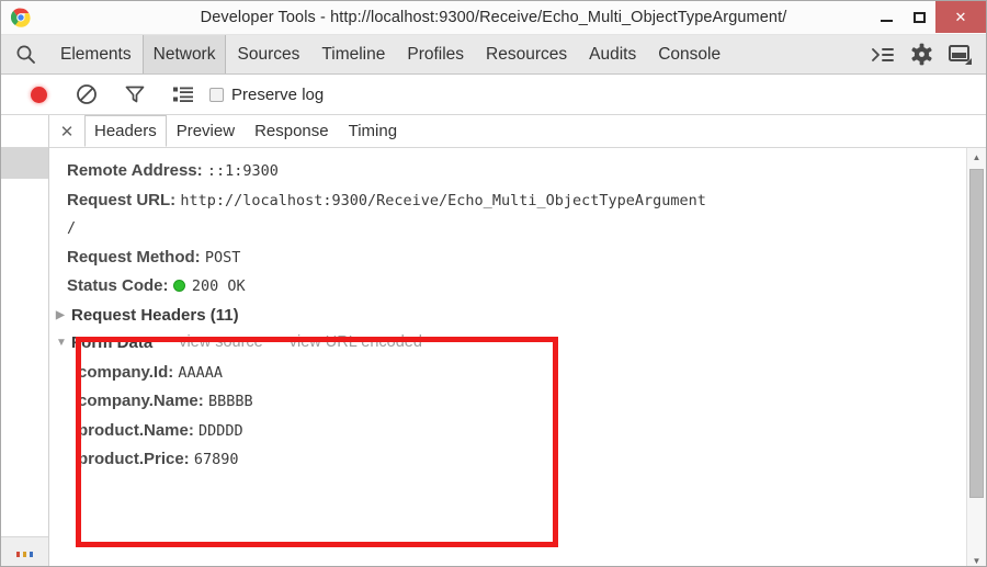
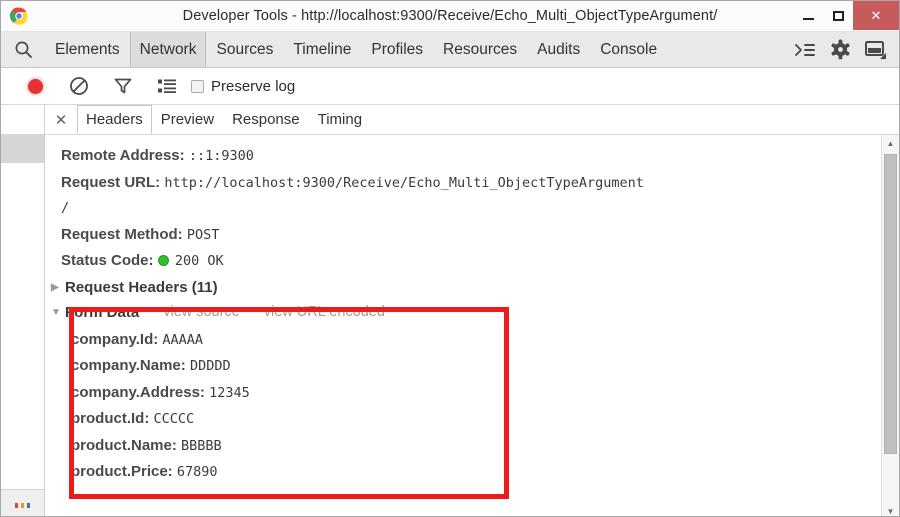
  Developer Tools - http://localhost:9300/Receive/Echo_Multi_ObjectTypeArgument/
  ✕
  Elements
  Network
  Sources
  Timeline
  Profiles
  Resources
  Audits
  Console
  Preserve log
  ✕
  Headers
  Preview
  Response
  Timing
  Remote Address: ::1:9300
  Request URL: http://localhost:9300/Receive/Echo_Multi_ObjectTypeArgument
  /
  Request Method: POST
  Status Code: 200 OK
  ▶
  Request Headers (11)
  ▼
  Form Data
  view source
  view URL encoded
  company.Id: AAAAA
- company.Name: BBBBB
+ company.Name: DDDDD
+ company.Address: 12345
+ product.Id: CCCCC
- product.Name: DDDDD
+ product.Name: BBBBB
  product.Price: 67890
  ▲
  ▼
